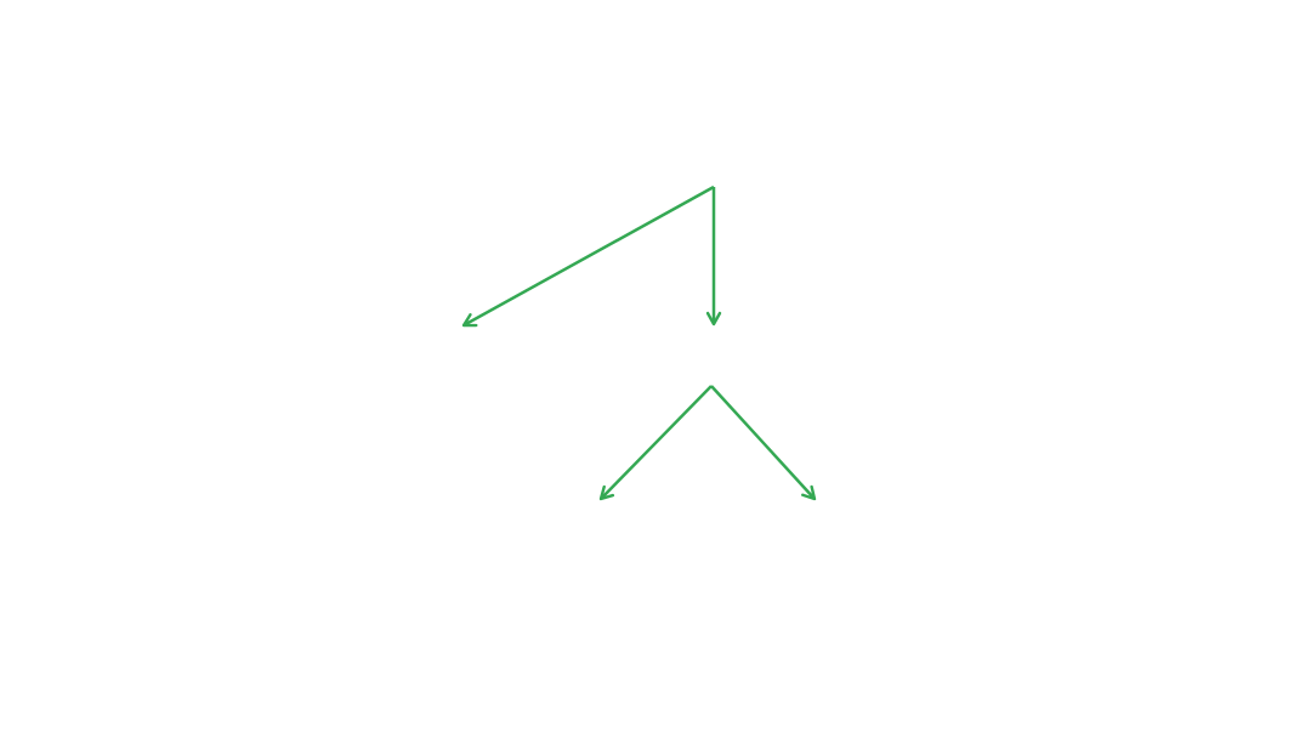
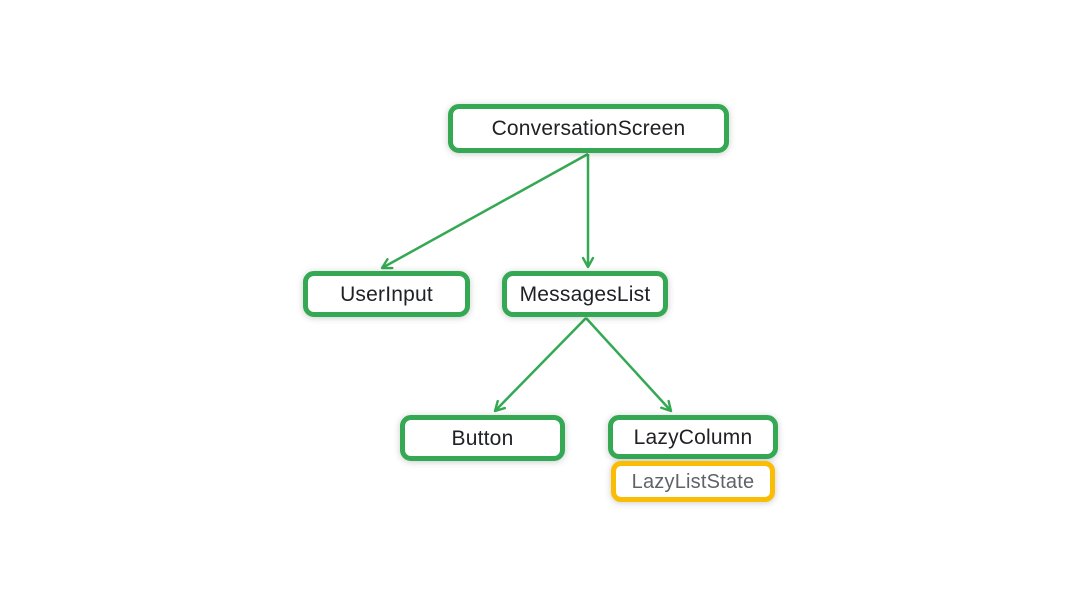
+ ConversationScreen
+ UserInput
+ MessagesList
+ Button
+ LazyColumn
+ LazyListState
